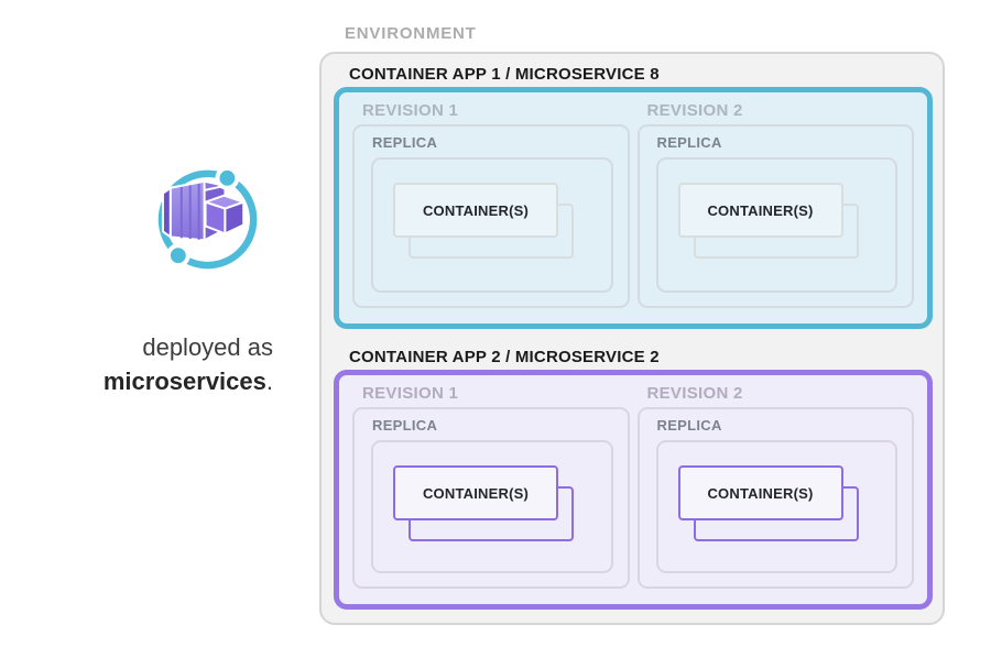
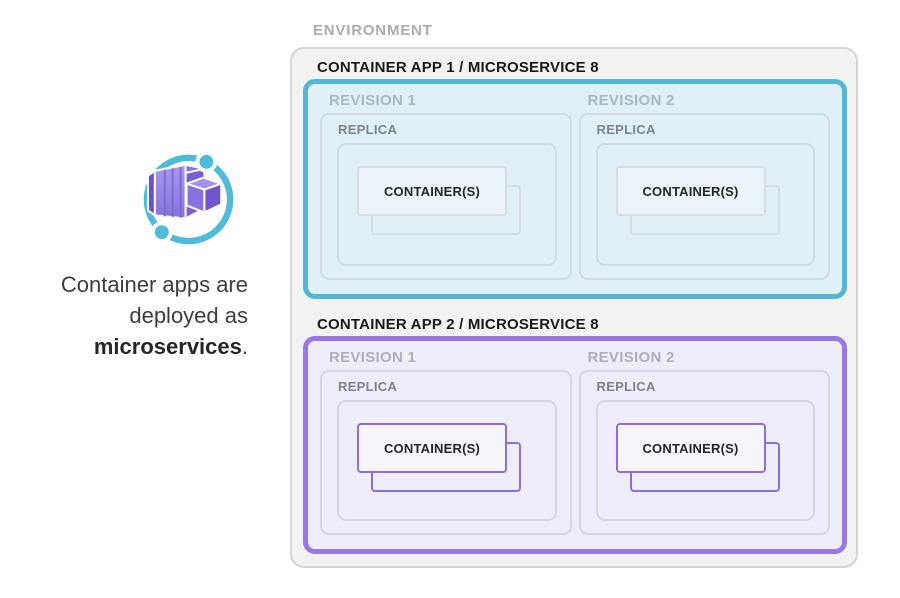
+ Container apps are
  deployed as
  microservices.
  ENVIRONMENT
  CONTAINER APP 1 / MICROSERVICE 8
  REVISION 1
  REPLICA
  CONTAINER(S)
  REVISION 2
  REPLICA
  CONTAINER(S)
- CONTAINER APP 2 / MICROSERVICE 2
+ CONTAINER APP 2 / MICROSERVICE 8
  REVISION 1
  REPLICA
  CONTAINER(S)
  REVISION 2
  REPLICA
  CONTAINER(S)
